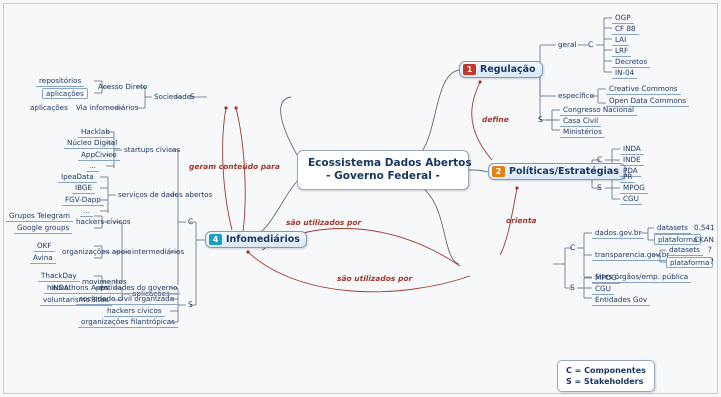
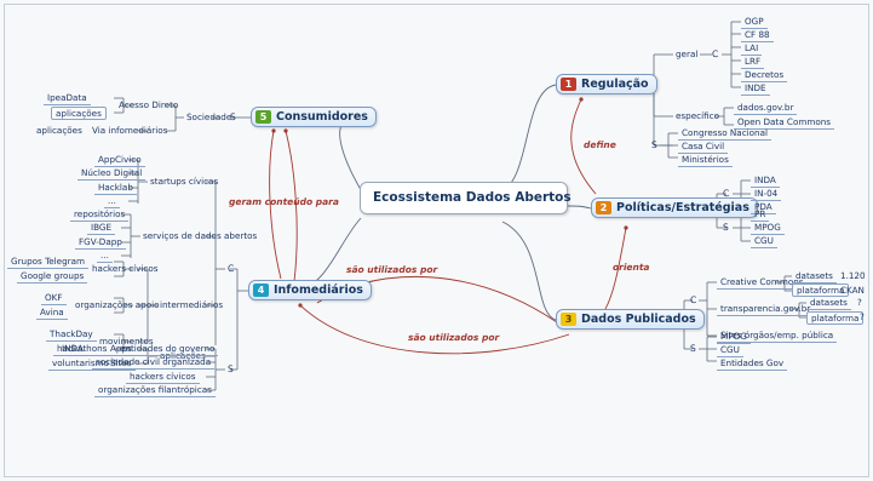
  Ecossistema Dados Abertos
- - Governo Federal -
  1
  Regulação
  geral
  C
  OGP
  CF 88
  LAI
  LRF
  Decretos
- IN-04
+ INDE
  específico
- Creative Commons
+ dados.gov.br
  Open Data Commons
  S
  Congresso Nacional
  Casa Civil
  Ministérios
  2
  Políticas/Estratégias
  C
  INDA
- INDE
+ IN-04
  PDA
  S
  PR
  MPOG
  CGU
+ 3
+ Dados Publicados
  C
- dados.gov.br
+ Creative Commons
  transparencia.gov.br
  Sites órgãos/emp. pública
  datasets
- 0.541
+ 1.120
  plataforma
  CKAN
  datasets
  ?
  plataforma
  ?
  S
  MPOG
  CGU
  Entidades Gov
  4
  Infomediários
  C
  startups cívicas
- Hacklab
+ AppCivico
  Núcleo Digital
- AppCivico
+ Hacklab
  ...
  serviços de dados abertos
- IpeaData
+ repositórios
  IBGE
  FGV-Dapp
  ...
  intermediários
  hackers cívicos
  Grupos Telegram
  Google groups
  organizações apoio
  OKF
  Avina
  movimentos
  ThackDay
  INDA
  aplicações
  Apps
  hackathons
  Sites
  voluntarismo
  S
  entidades do governo
  sociedade civil organizada
  hackers cívicos
  organizações filantrópicas
+ 5
+ Consumidores
  S
  Sociedade
  Acesso Direto
- repositórios
+ IpeaData
  aplicações
  Via infomediários
  aplicações
  define
  orienta
  são utilizados por
  são utilizados por
  geram conteúdo para
- C = Componentes
- S = Stakeholders
